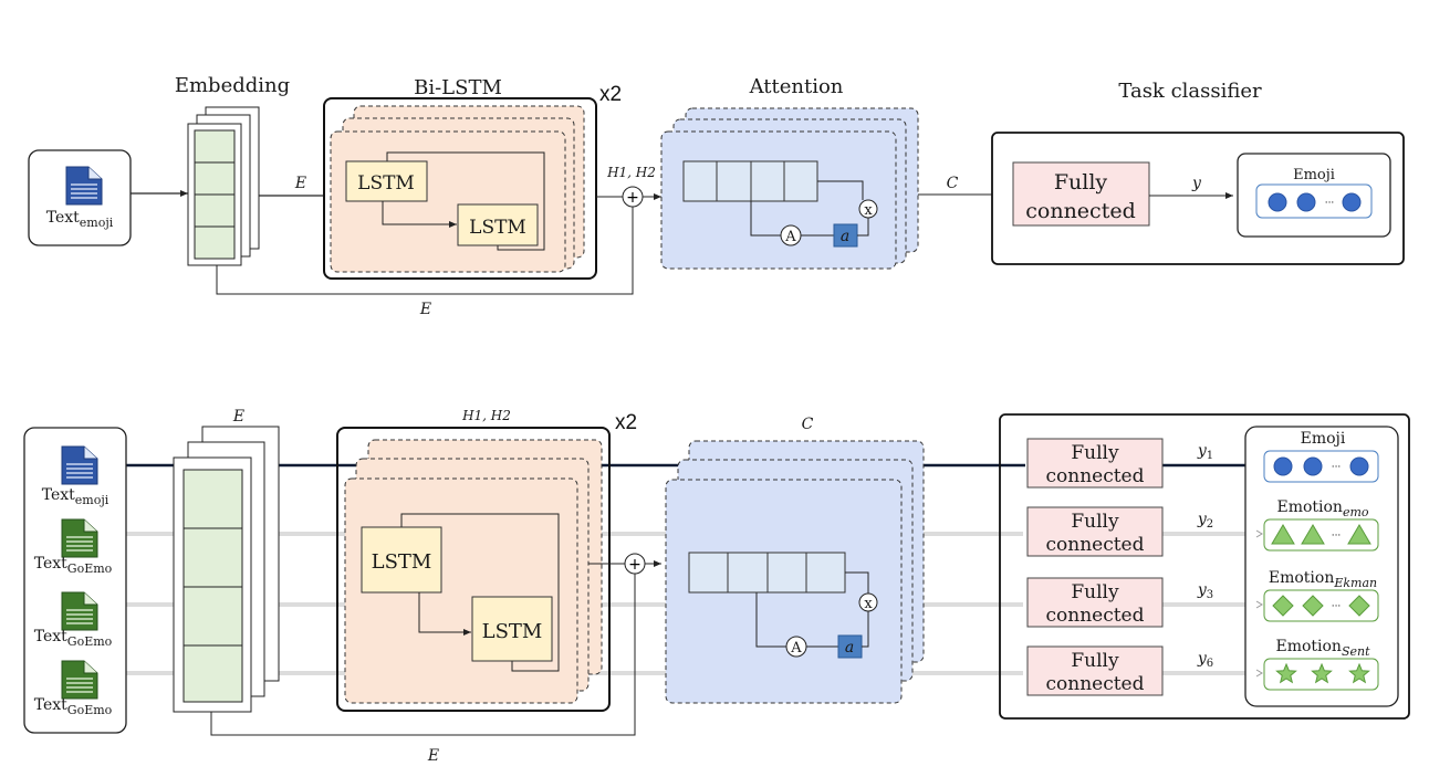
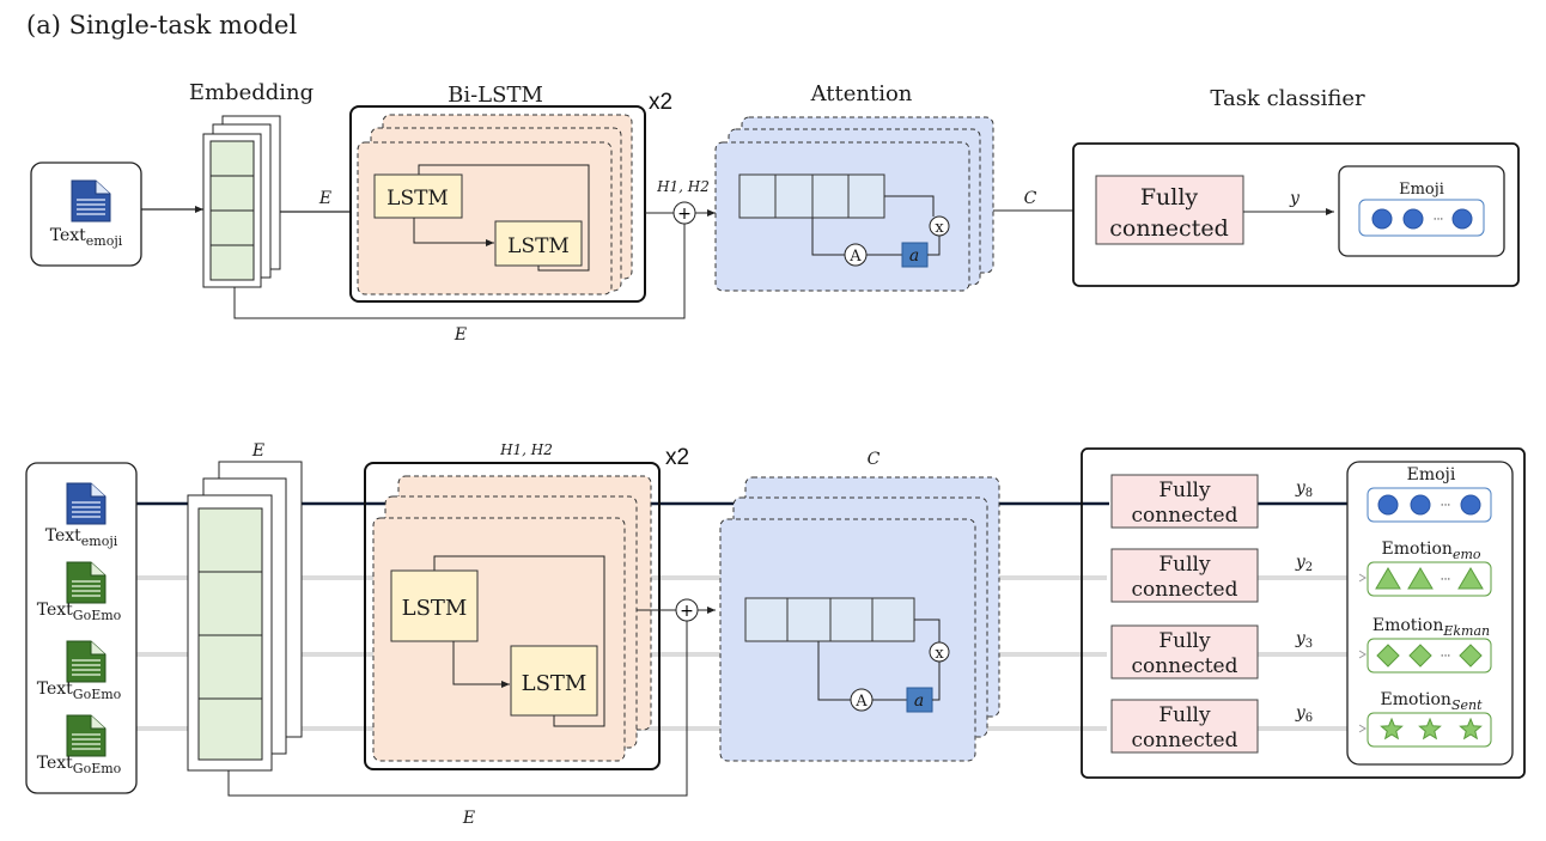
+ (a) Single-task model
  Embedding
  Bi-LSTM
  x2
  Attention
  Task classifier
  Textemoji
  E
  LSTM
  LSTM
  +
  H1, H2
  E
  x
  A
  a
  C
  Fully
  connected
  y
  Emoji
  ···
  Textemoji
  TextGoEmo
  TextGoEmo
  TextGoEmo
  E
  H1, H2
  x2
  LSTM
  LSTM
  +
  E
  C
  x
  A
  a
  Fully
  connected
- y1
+ y8
  Emoji
  ···
  Fully
  connected
  y2
  Emotionemo
  ···
  Fully
  connected
  y3
  EmotionEkman
  ···
  Fully
  connected
  y6
  EmotionSent
